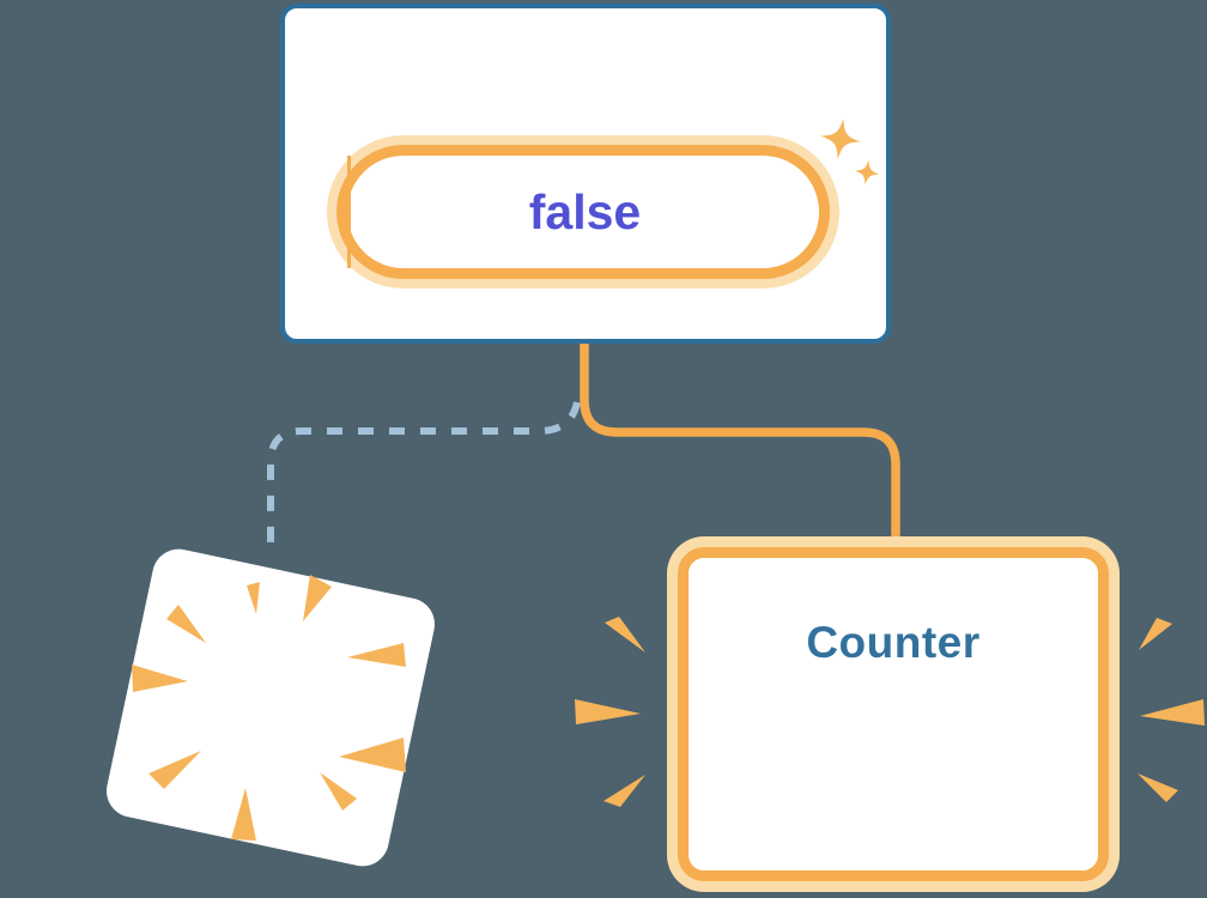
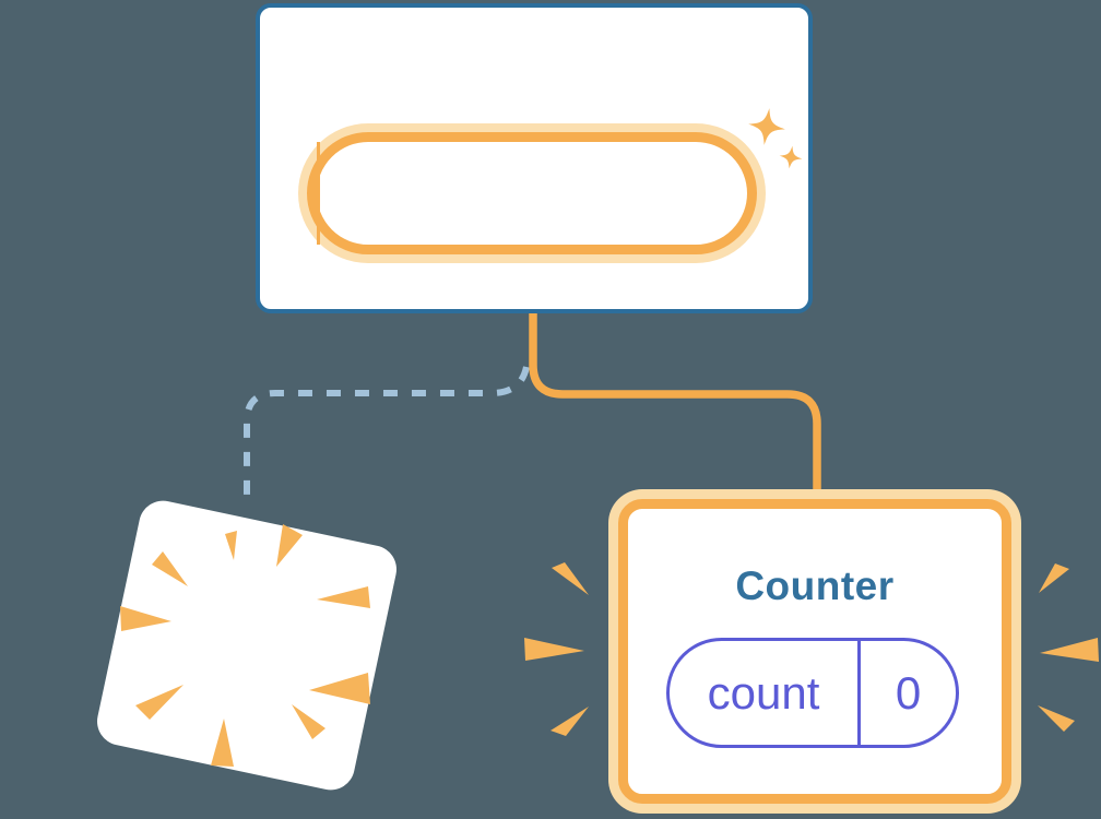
- false
  Counter
+ count
+ 0
